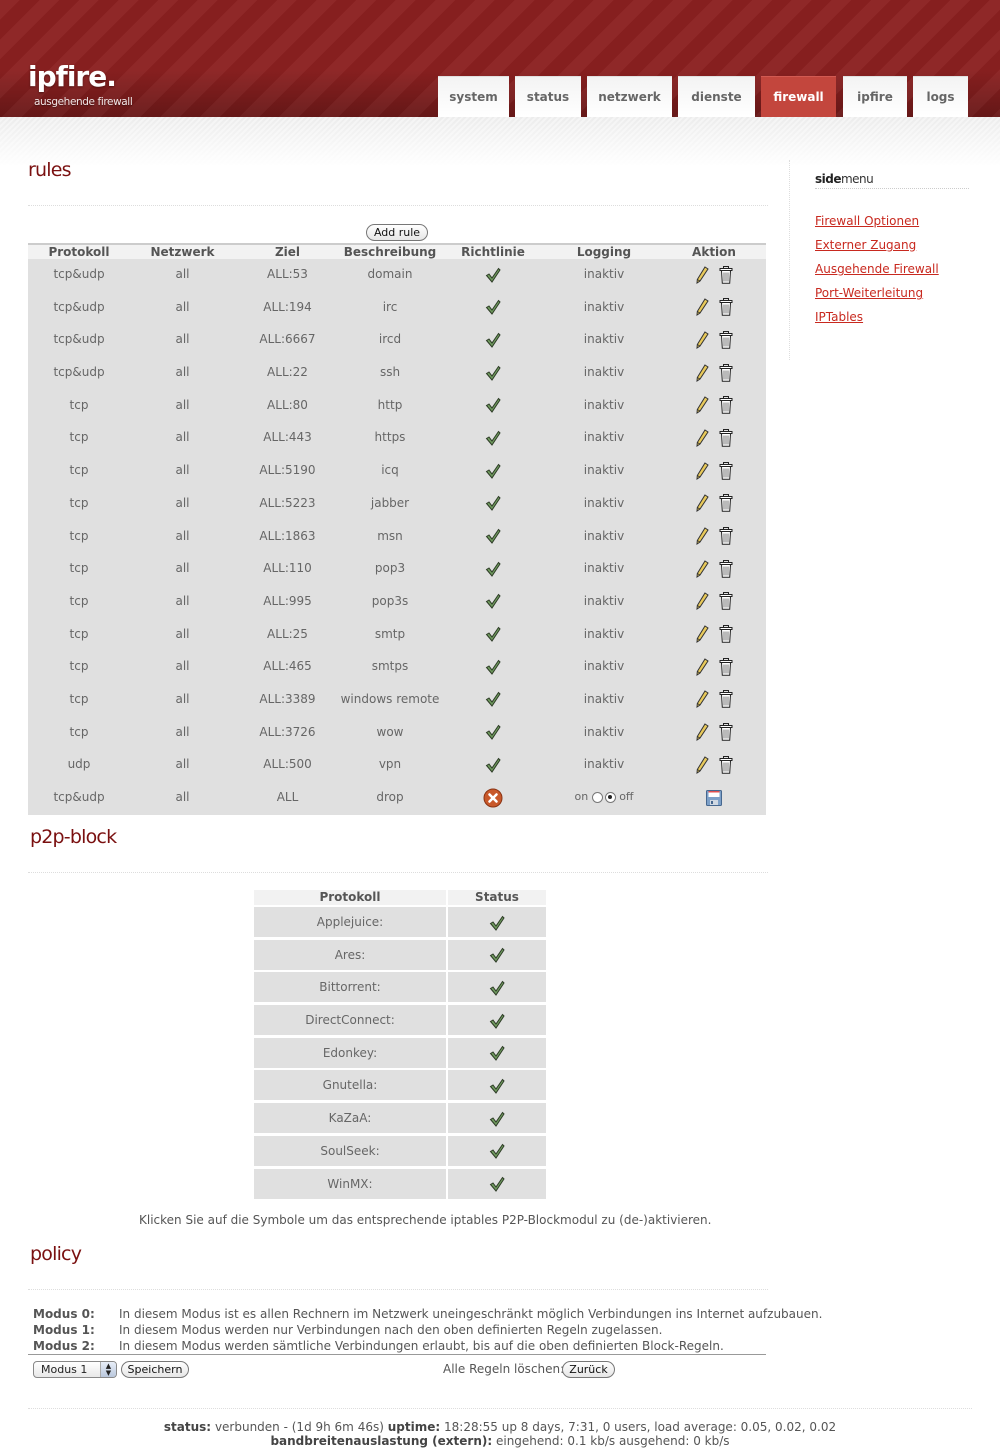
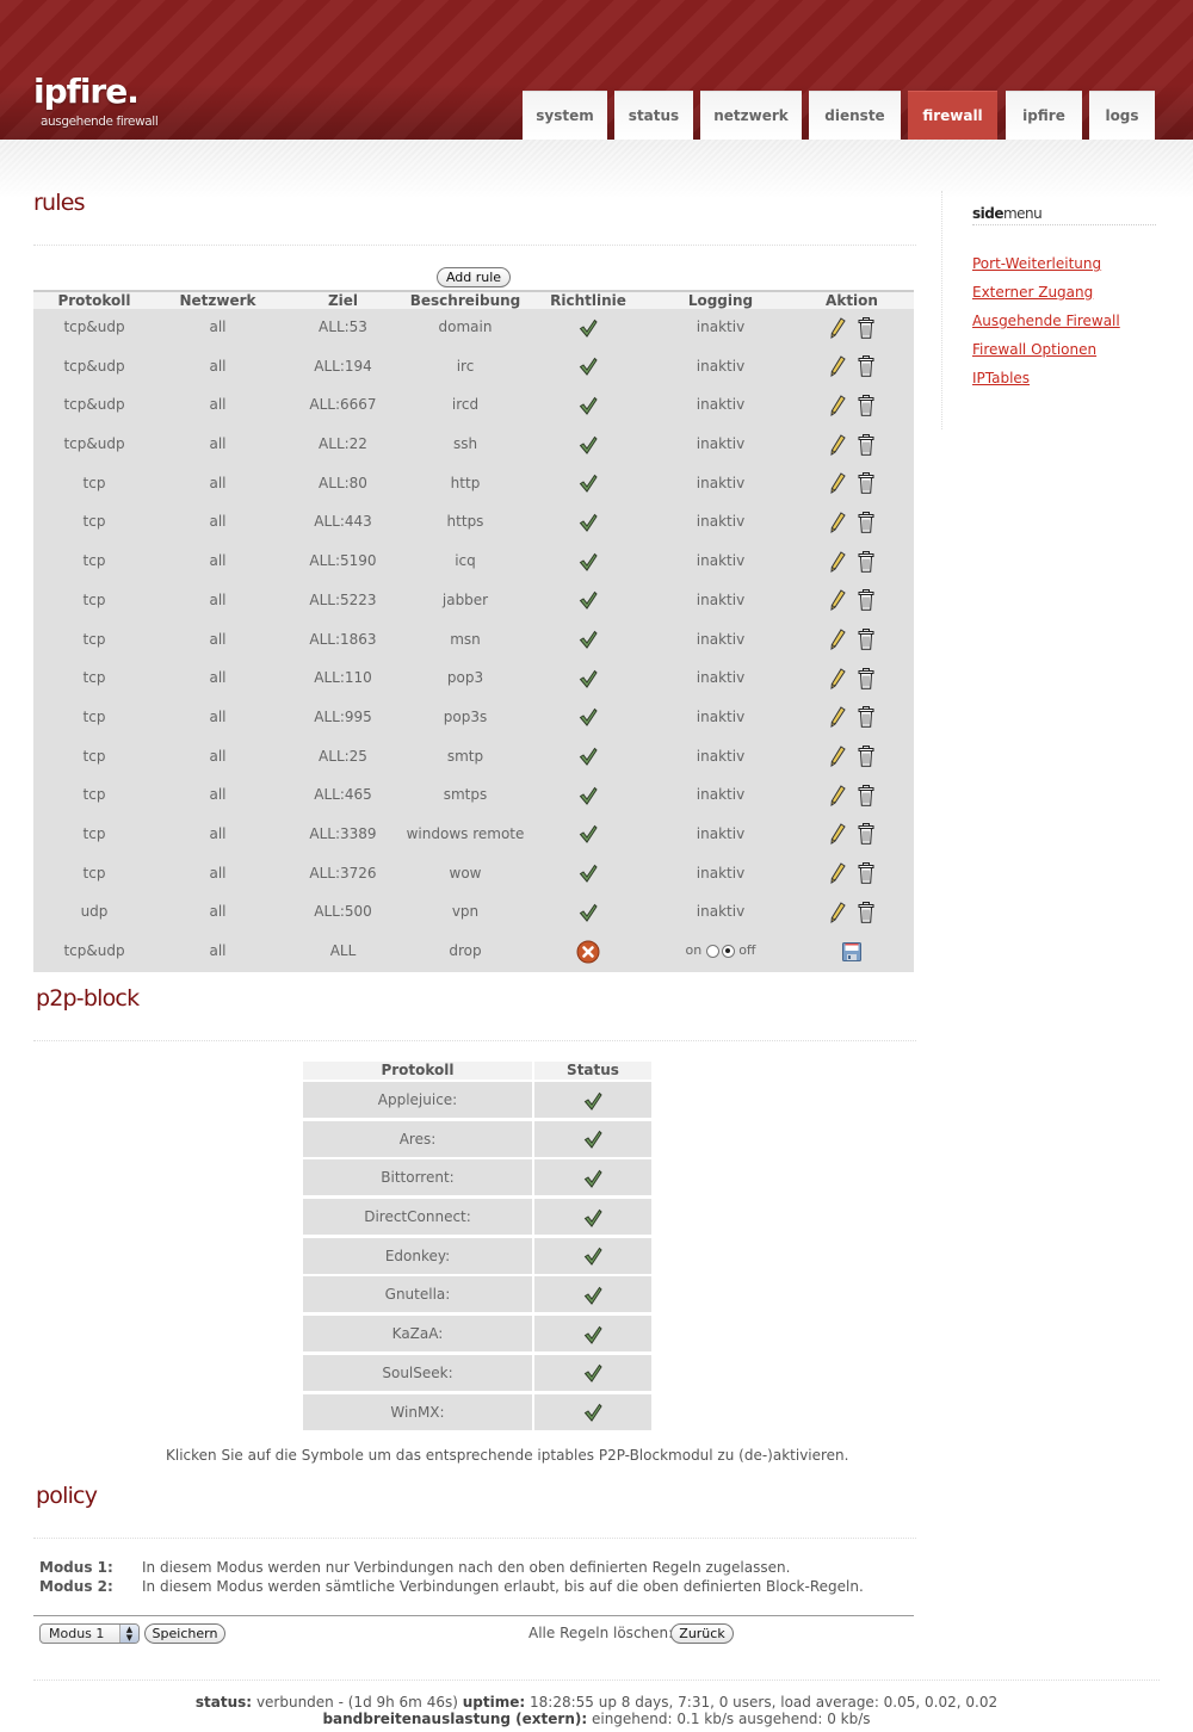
  ipfire.
  ausgehende firewall
  system
  status
  netzwerk
  dienste
  firewall
  ipfire
  logs
  sidemenu
- Firewall Optionen
+ Port-Weiterleitung
  Externer Zugang
  Ausgehende Firewall
- Port-Weiterleitung
+ Firewall Optionen
  IPTables
  rules
  Add rule
  Protokoll
  Netzwerk
  Ziel
  Beschreibung
  Richtlinie
  Logging
  Aktion
  tcp&udp
  all
  ALL:53
  domain
  inaktiv
  tcp&udp
  all
  ALL:194
  irc
  inaktiv
  tcp&udp
  all
  ALL:6667
  ircd
  inaktiv
  tcp&udp
  all
  ALL:22
  ssh
  inaktiv
  tcp
  all
  ALL:80
  http
  inaktiv
  tcp
  all
  ALL:443
  https
  inaktiv
  tcp
  all
  ALL:5190
  icq
  inaktiv
  tcp
  all
  ALL:5223
  jabber
  inaktiv
  tcp
  all
  ALL:1863
  msn
  inaktiv
  tcp
  all
  ALL:110
  pop3
  inaktiv
  tcp
  all
  ALL:995
  pop3s
  inaktiv
  tcp
  all
  ALL:25
  smtp
  inaktiv
  tcp
  all
  ALL:465
  smtps
  inaktiv
  tcp
  all
  ALL:3389
  windows remote
  inaktiv
  tcp
  all
  ALL:3726
  wow
  inaktiv
  udp
  all
  ALL:500
  vpn
  inaktiv
  tcp&udp
  all
  ALL
  drop
  on off
  p2p-block
  Protokoll
  Status
  Applejuice:
  Ares:
  Bittorrent:
  DirectConnect:
  Edonkey:
  Gnutella:
  KaZaA:
  SoulSeek:
  WinMX:
  Klicken Sie auf die Symbole um das entsprechende iptables P2P-Blockmodul zu (de-)aktivieren.
  policy
- Modus 0:
- In diesem Modus ist es allen Rechnern im Netzwerk uneingeschränkt möglich Verbindungen ins Internet aufzubauen.
  Modus 1:
  In diesem Modus werden nur Verbindungen nach den oben definierten Regeln zugelassen.
  Modus 2:
  In diesem Modus werden sämtliche Verbindungen erlaubt, bis auf die oben definierten Block-Regeln.
  Modus 1
  ▲
  ▼
  Speichern
  Alle Regeln löschen
  Zurück
  status: verbunden - (1d 9h 6m 46s) uptime: 18:28:55 up 8 days, 7:31, 0 users, load average: 0.05, 0.02, 0.02
  bandbreitenauslastung (extern): eingehend: 0.1 kb/s ausgehend: 0 kb/s
